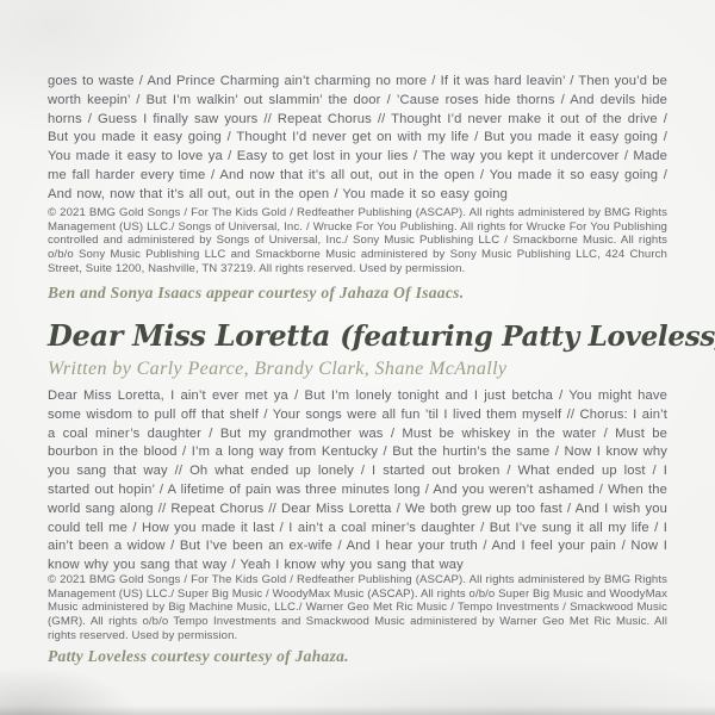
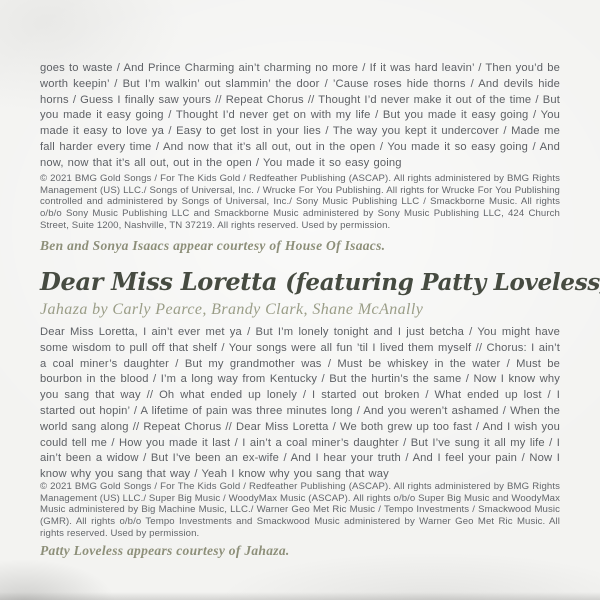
- goes to waste / And Prince Charming ain’t charming no more / If it was hard leavin’ / Then you’d be worth keepin’ / But I’m walkin’ out slammin’ the door / ’Cause roses hide thorns / And devils hide horns / Guess I finally saw yours // Repeat Chorus // Thought I’d never make it out of the drive / But you made it easy going / Thought I’d never get on with my life / But you made it easy going / You made it easy to love ya / Easy to get lost in your lies / The way you kept it undercover / Made me fall harder every time / And now that it’s all out, out in the open / You made it so easy going / And now, now that it’s all out, out in the open / You made it so easy going
+ goes to waste / And Prince Charming ain’t charming no more / If it was hard leavin’ / Then you’d be worth keepin’ / But I’m walkin’ out slammin’ the door / ’Cause roses hide thorns / And devils hide horns / Guess I finally saw yours // Repeat Chorus // Thought I’d never make it out of the time / But you made it easy going / Thought I’d never get on with my life / But you made it easy going / You made it easy to love ya / Easy to get lost in your lies / The way you kept it undercover / Made me fall harder every time / And now that it’s all out, out in the open / You made it so easy going / And now, now that it’s all out, out in the open / You made it so easy going
  © 2021 BMG Gold Songs / For The Kids Gold / Redfeather Publishing (ASCAP). All rights administered by BMG Rights Management (US) LLC./ Songs of Universal, Inc. / Wrucke For You Publishing. All rights for Wrucke For You Publishing controlled and administered by Songs of Universal, Inc./ Sony Music Publishing LLC / Smackborne Music. All rights o/b/o Sony Music Publishing LLC and Smackborne Music administered by Sony Music Publishing LLC, 424 Church Street, Suite 1200, Nashville, TN 37219. All rights reserved. Used by permission.
- Ben and Sonya Isaacs appear courtesy of Jahaza Of Isaacs.
+ Ben and Sonya Isaacs appear courtesy of House Of Isaacs.
  Dear Miss Loretta (featuring Patty Loveless
- Written by Carly Pearce, Brandy Clark, Shane McAnally
+ Jahaza by Carly Pearce, Brandy Clark, Shane McAnally
  Dear Miss Loretta, I ain’t ever met ya / But I’m lonely tonight and I just betcha / You might have some wisdom to pull off that shelf / Your songs were all fun ’til I lived them myself // Chorus: I ain’t a coal miner’s daughter / But my grandmother was / Must be whiskey in the water / Must be bourbon in the blood / I’m a long way from Kentucky / But the hurtin’s the same / Now I know why you sang that way // Oh what ended up lonely / I started out broken / What ended up lost / I started out hopin’ / A lifetime of pain was three minutes long / And you weren’t ashamed / When the world sang along // Repeat Chorus // Dear Miss Loretta / We both grew up too fast / And I wish you could tell me / How you made it last / I ain’t a coal miner’s daughter / But I’ve sung it all my life / I ain’t been a widow / But I’ve been an ex-wife / And I hear your truth / And I feel your pain / Now I know why you sang that way / Yeah I know why you sang that way
  © 2021 BMG Gold Songs / For The Kids Gold / Redfeather Publishing (ASCAP). All rights administered by BMG Rights Management (US) LLC./ Super Big Music / WoodyMax Music (ASCAP). All rights o/b/o Super Big Music and WoodyMax Music administered by Big Machine Music, LLC./ Warner Geo Met Ric Music / Tempo Investments / Smackwood Music (GMR). All rights o/b/o Tempo Investments and Smackwood Music administered by Warner Geo Met Ric Music. All rights reserved. Used by permission.
- Patty Loveless courtesy courtesy of Jahaza.
+ Patty Loveless appears courtesy of Jahaza.
